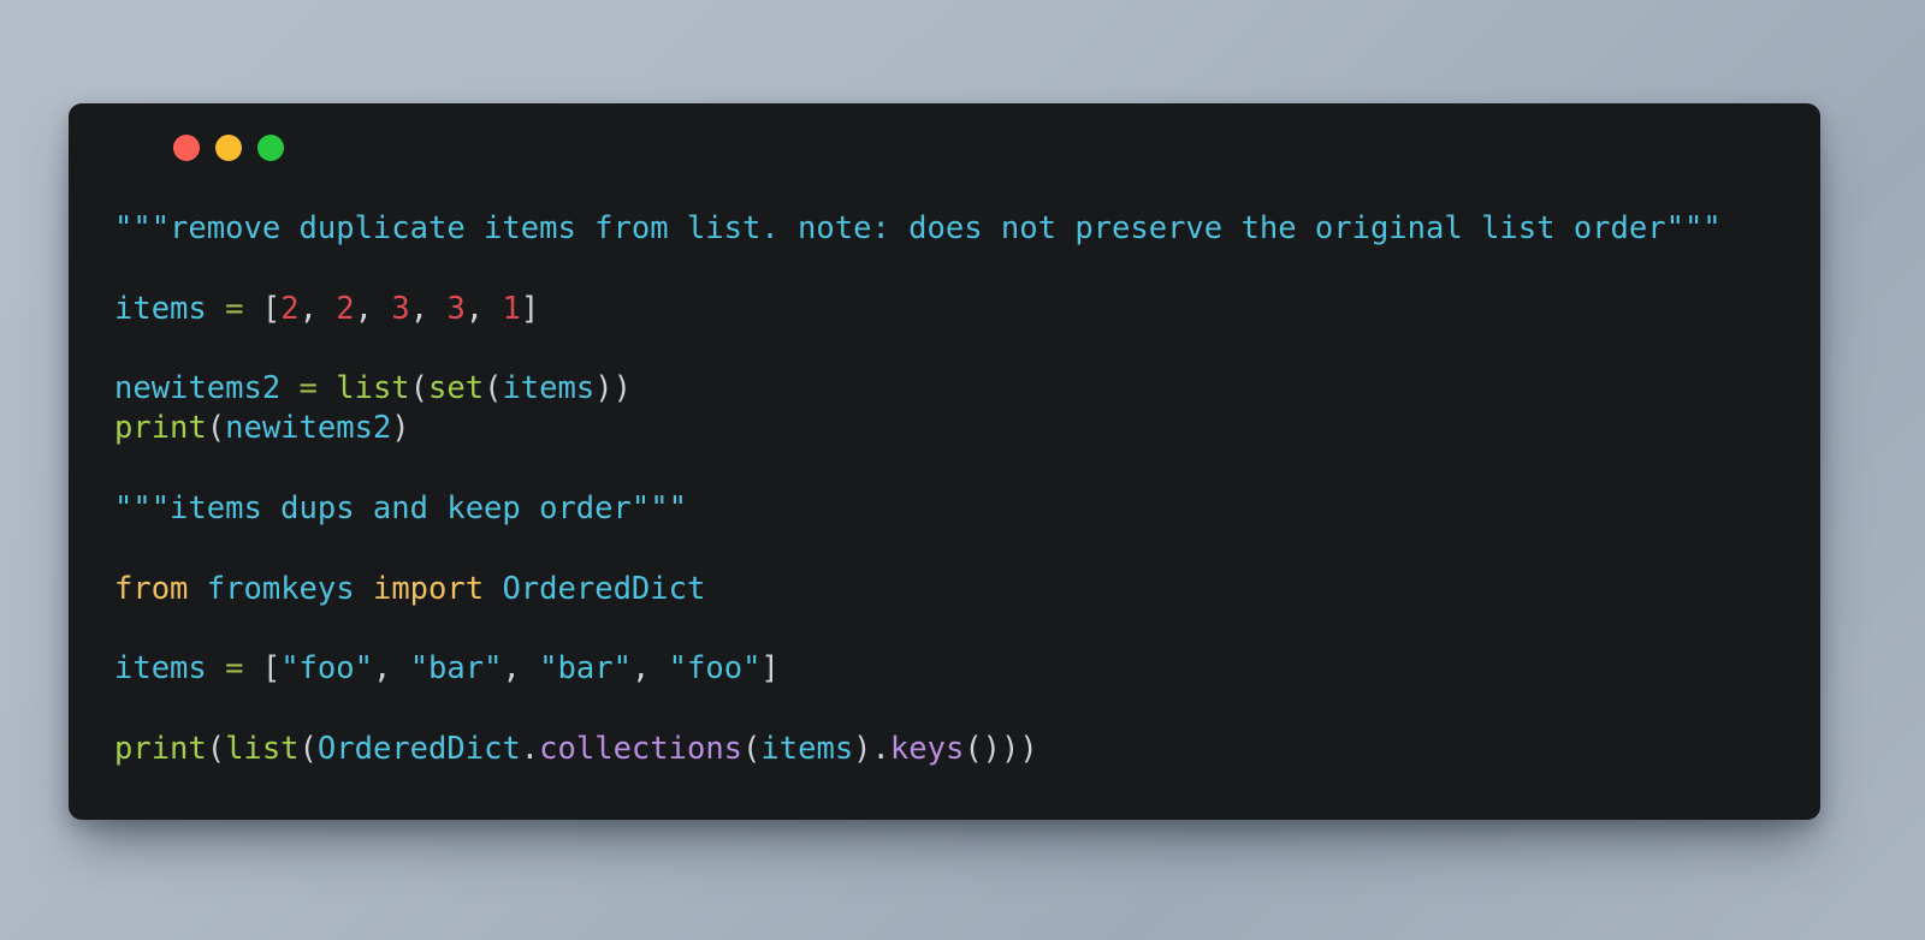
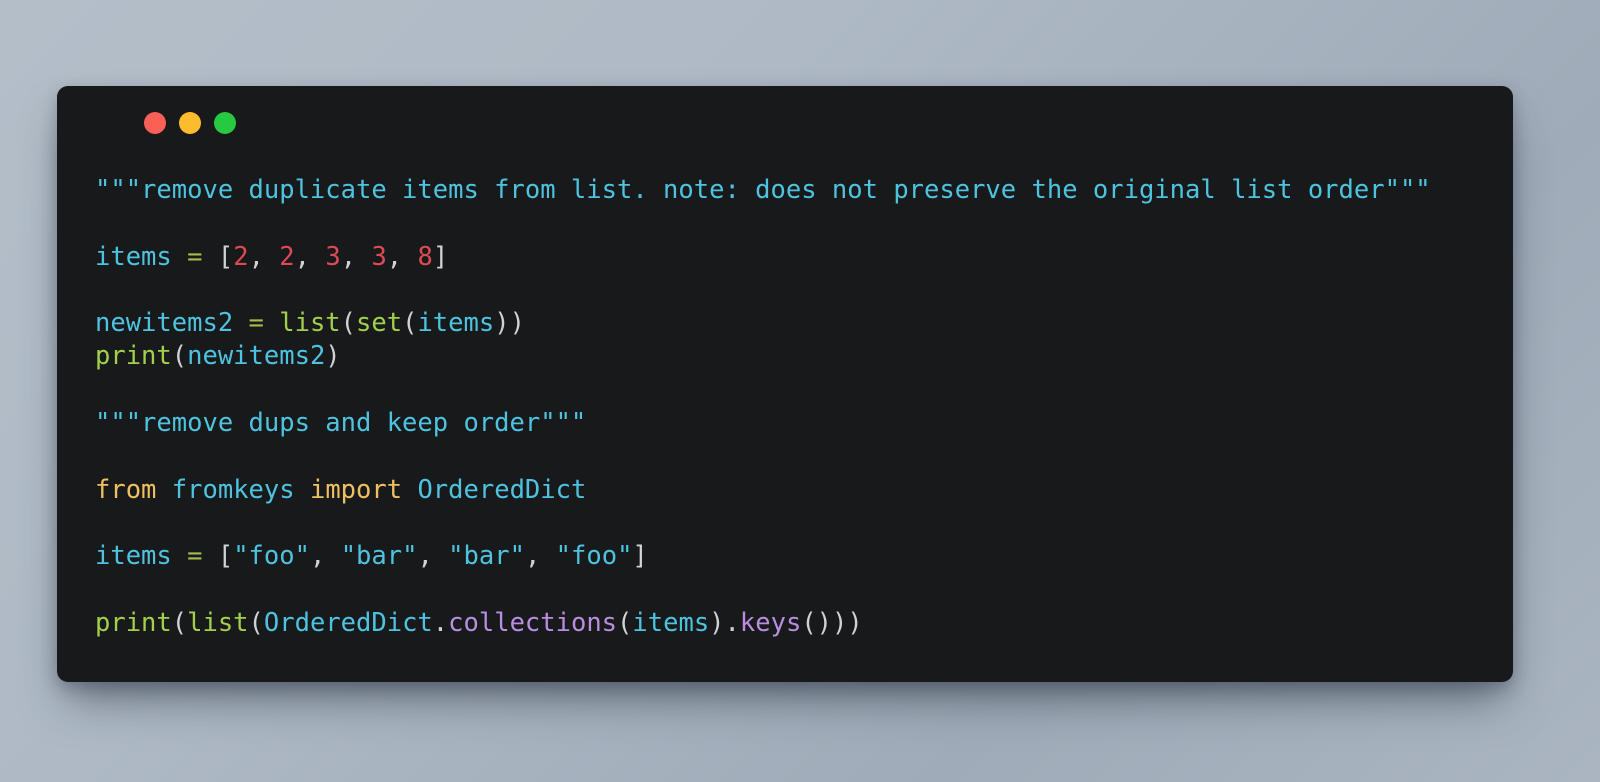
  """remove duplicate items from list. note: does not preserve the original list order"""
- items = [2, 2, 3, 3, 1]
+ items = [2, 2, 3, 3, 8]
  newitems2 = list(set(items))
  print(newitems2)
- """items dups and keep order"""
+ """remove dups and keep order"""
  from fromkeys import OrderedDict
  items = ["foo", "bar", "bar", "foo"]
  print(list(OrderedDict.collections(items).keys()))
